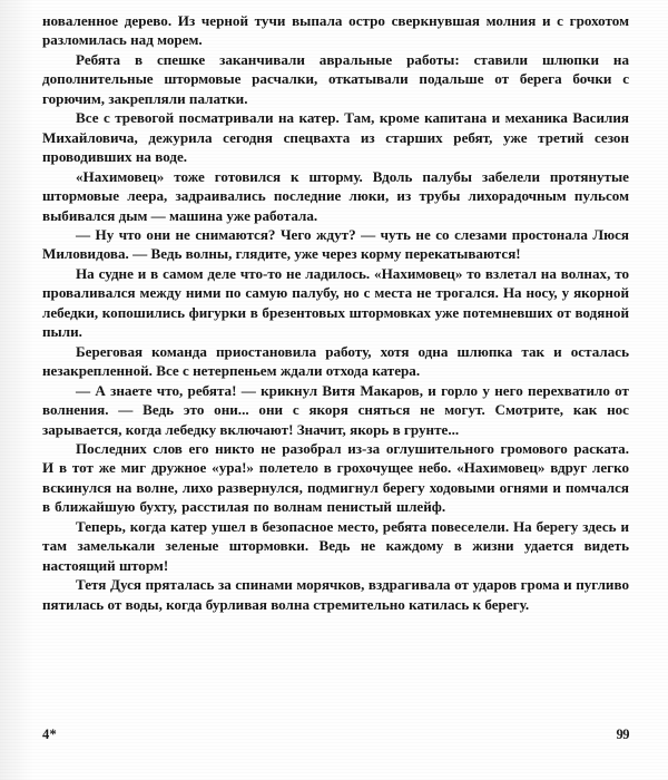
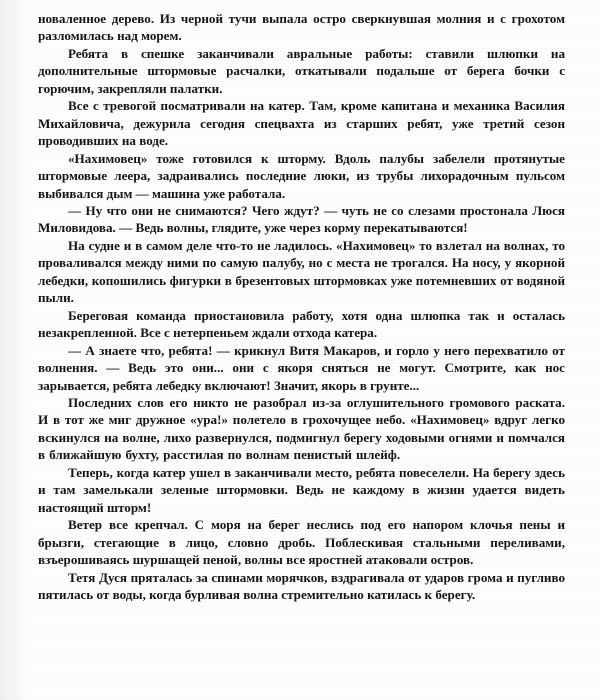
  новаленное дерево. Из черной тучи выпала остро сверкнувшая молния и с грохотом разломилась над морем.
  Ребята в спешке заканчивали авральные работы: ставили шлюпки на дополнительные штормовые расчалки, откатывали подальше от берега бочки с горючим, закрепляли палатки.
  Все с тревогой посматривали на катер. Там, кроме капитана и механика Василия Михайловича, дежурила сегодня спецвахта из старших ребят, уже третий сезон проводивших на воде.
  «Нахимовец» тоже готовился к шторму. Вдоль палубы забелели протянутые штормовые леера, задраивались последние люки, из трубы лихорадочным пульсом выбивался дым — машина уже работала.
  — Ну что они не снимаются? Чего ждут? — чуть не со слезами простонала Люся Миловидова. — Ведь волны, глядите, уже через корму перекатываются!
  На судне и в самом деле что-то не ладилось. «Нахимовец» то взлетал на волнах, то проваливался между ними по самую палубу, но с места не трогался. На носу, у якорной лебедки, копошились фигурки в брезентовых штормовках уже потемневших от водяной пыли.
  Береговая команда приостановила работу, хотя одна шлюпка так и осталась незакрепленной. Все с нетерпеньем ждали отхода катера.
- — А знаете что, ребята! — крикнул Витя Макаров, и горло у него перехватило от волнения. — Ведь это они... они с якоря сняться не могут. Смотрите, как нос зарывается, когда лебедку включают! Значит, якорь в грунте...
+ — А знаете что, ребята! — крикнул Витя Макаров, и горло у него перехватило от волнения. — Ведь это они... они с якоря сняться не могут. Смотрите, как нос зарывается, ребята лебедку включают! Значит, якорь в грунте...
  Последних слов его никто не разобрал из-за оглушительного громового раската. И в тот же миг дружное «ура!» полетело в грохочущее небо. «Нахимовец» вдруг легко вскинулся на волне, лихо развернулся, подмигнул берегу ходовыми огнями и помчался в ближайшую бухту, расстилая по волнам пенистый шлейф.
- Теперь, когда катер ушел в безопасное место, ребята повеселели. На берегу здесь и там замелькали зеленые штормовки. Ведь не каждому в жизни удается видеть настоящий шторм!
+ Теперь, когда катер ушел в заканчивали место, ребята повеселели. На берегу здесь и там замелькали зеленые штормовки. Ведь не каждому в жизни удается видеть настоящий шторм!
+ Ветер все крепчал. С моря на берег неслись под его напором клочья пены и брызги, стегающие в лицо, словно дробь. Поблескивая стальными переливами, взъерошиваясь шуршащей пеной, волны все яростней атаковали остров.
  Тетя Дуся пряталась за спинами морячков, вздрагивала от ударов грома и пугливо пятилась от воды, когда бурливая волна стремительно катилась к берегу.
- 4*
- 99
